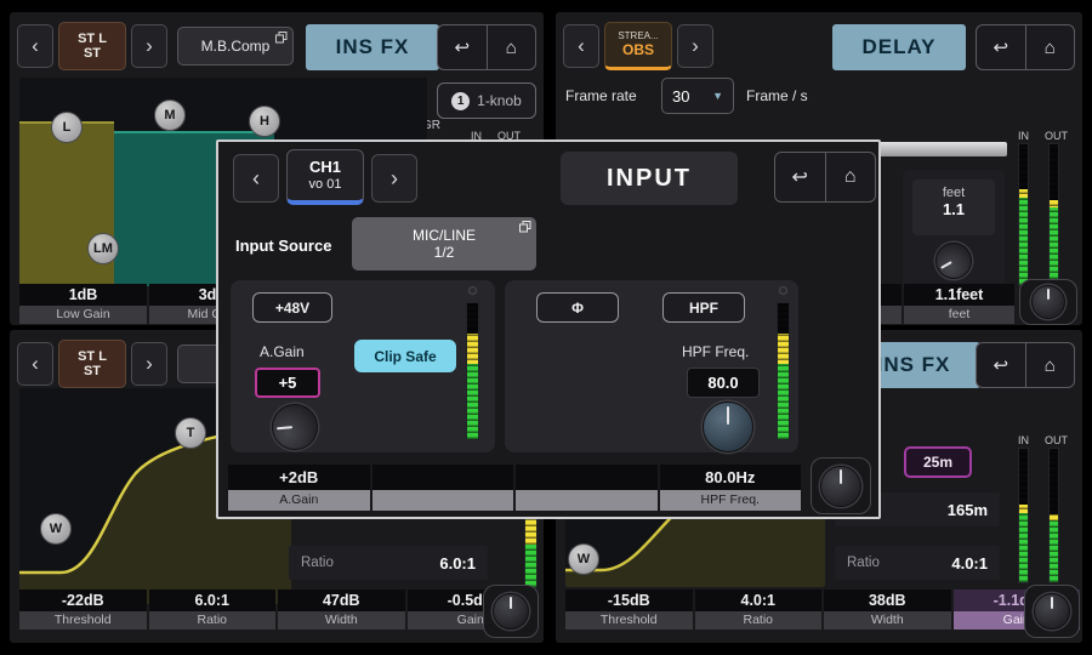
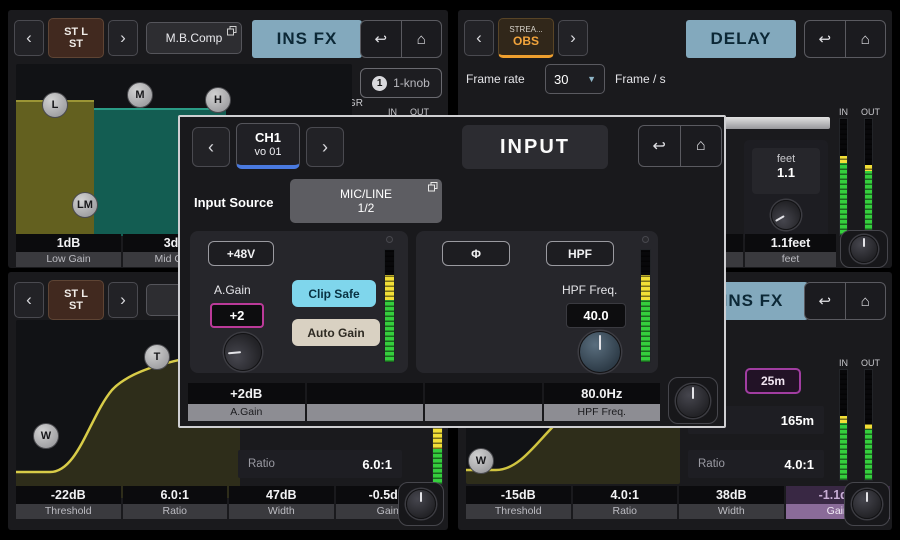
  ‹
  ST L
  ST
  ›
  M.B.Comp
  INS FX
  ↩
  ⌂
  1
  1-knob
  IN
  OUT
  L
  M
  H
  LM
  1dB
  Low Gain
  ‹
  STREA...
  OBS
  ›
  DELAY
  ↩
  ⌂
  Frame rate
  30
  ▼
  Frame / s
  feet
  1.1
  IN
  OUT
  1.1feet
  feet
  ‹
  ST L
  ST
  ›
  T
  W
  Ratio
  6.0:1
  -22dB
  Threshold
  6.0:1
  Ratio
  47dB
  Width
  -0.5d
  Gain
  NS FX
  ↩
  ⌂
  IN
  OUT
  25m
  165m
  Ratio
  4.0:1
  W
  -15dB
  Threshold
  4.0:1
  Ratio
  38dB
  Width
  Gai
  ‹
  CH1
  vo 01
  ›
  INPUT
  ↩
  ⌂
  Input Source
  MIC/LINE
  1/2
  +48V
  A.Gain
- +5
+ +2
  Clip Safe
+ Auto Gain
  Φ
  HPF
  HPF Freq.
- 80.0
+ 40.0
  +2dB
  A.Gain
  80.0Hz
  HPF Freq.
